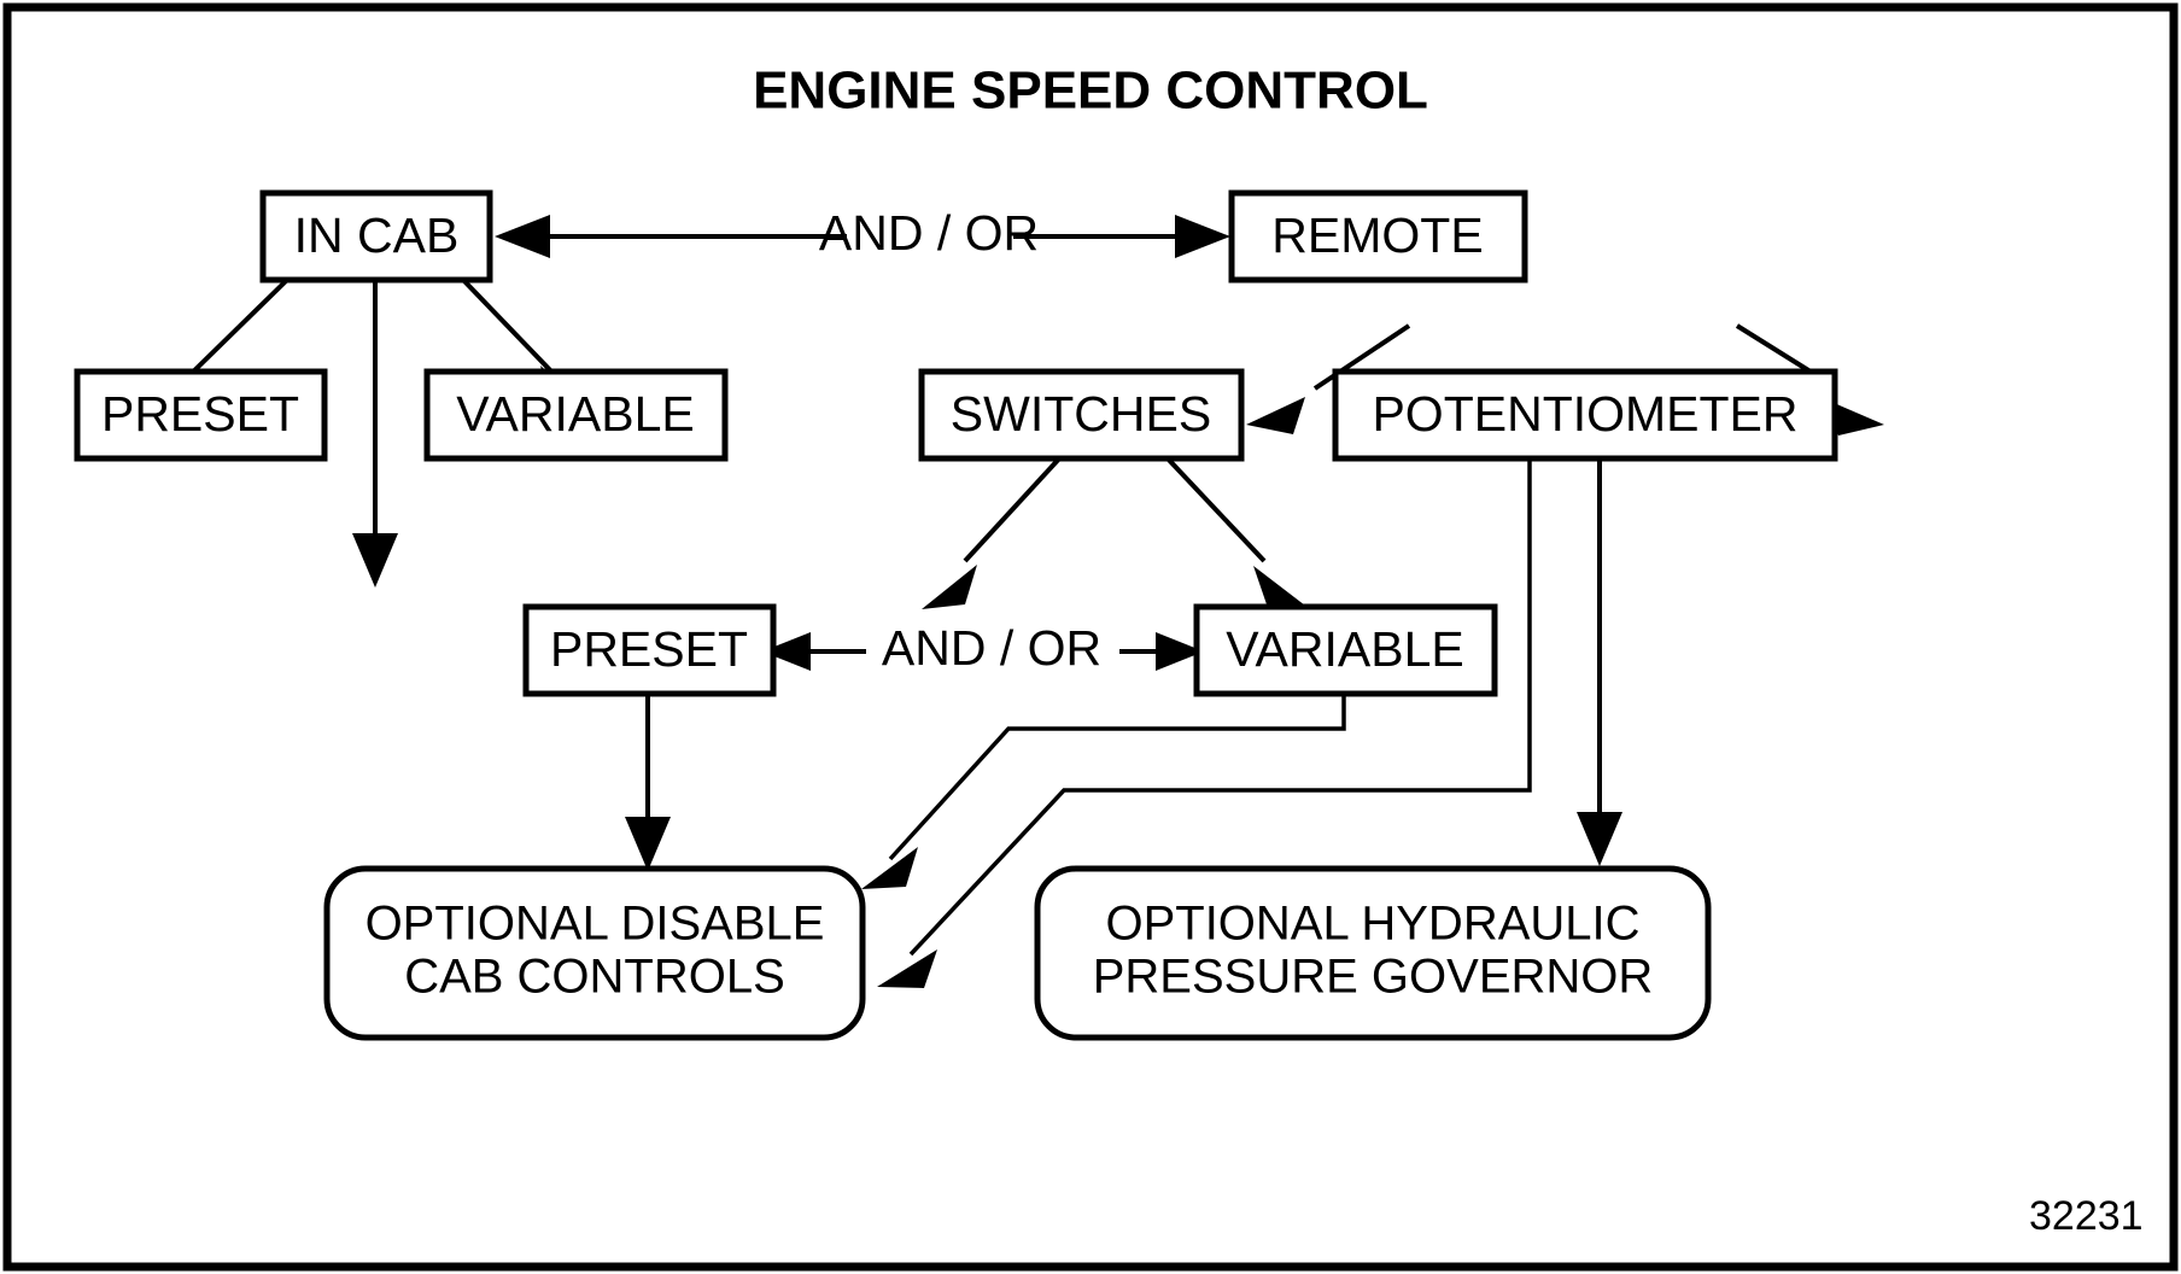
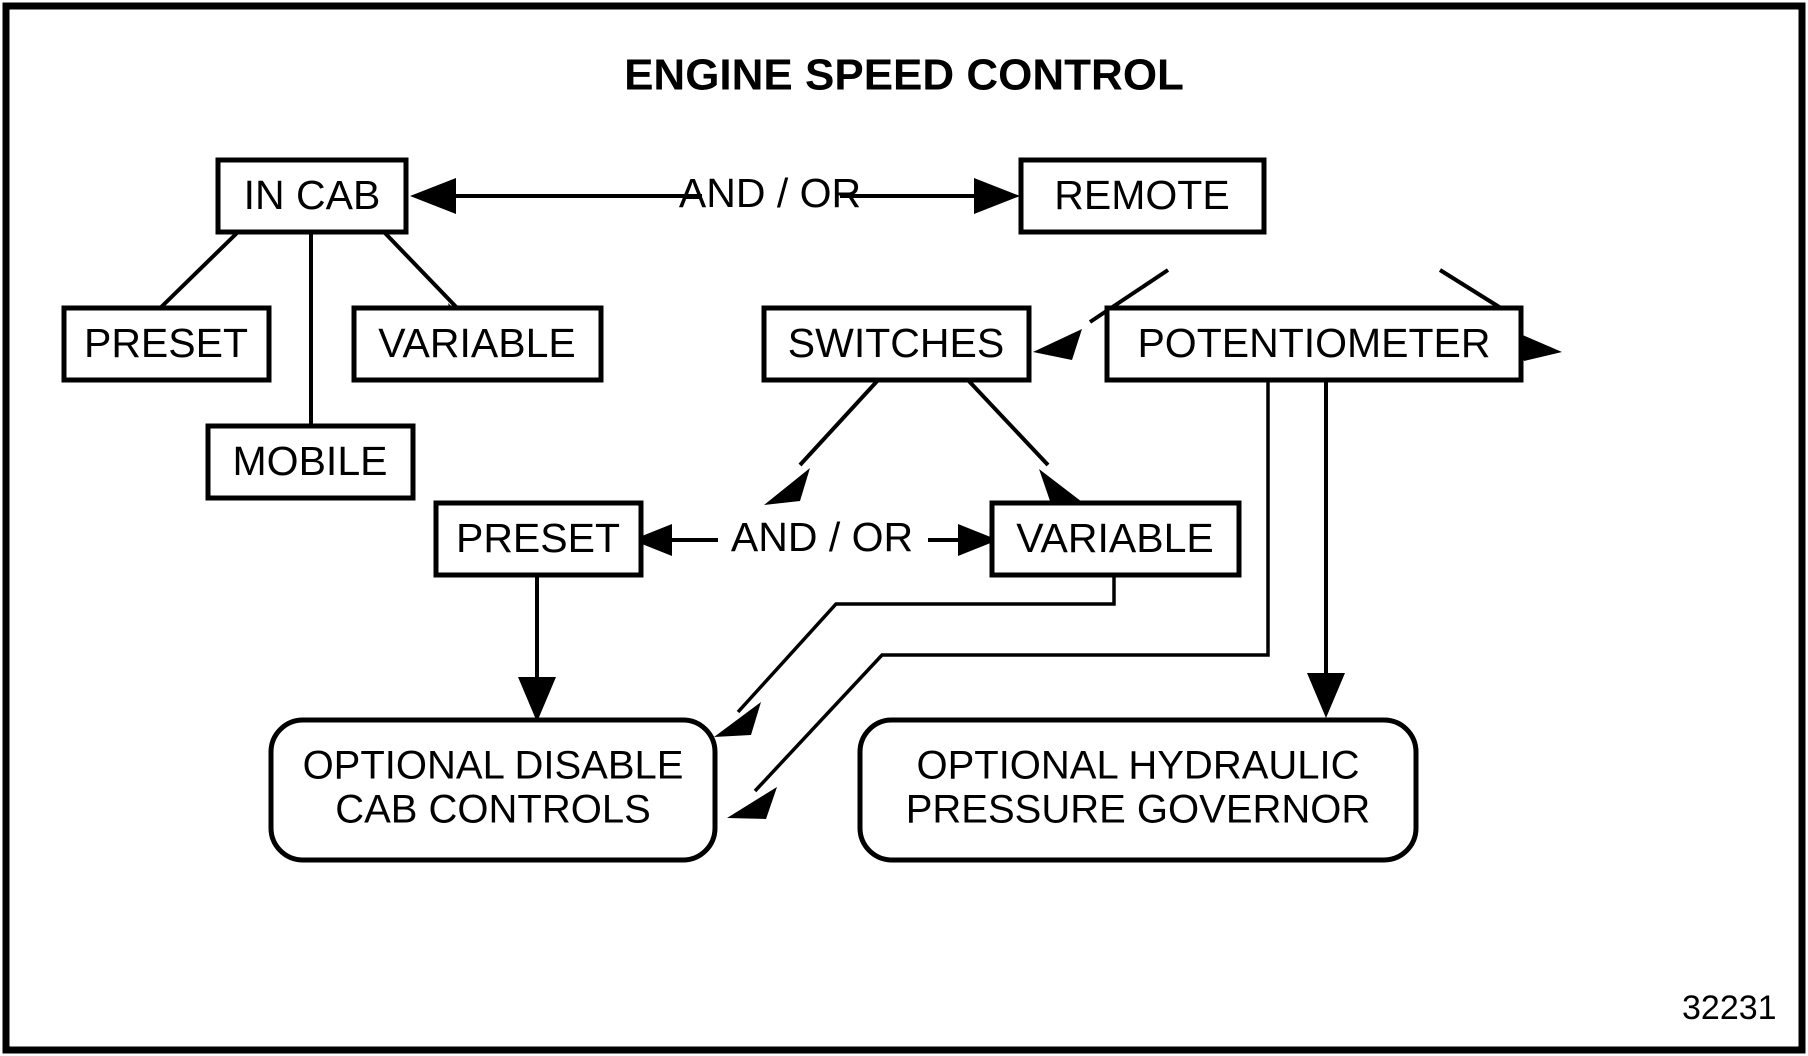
  ENGINE SPEED CONTROL
  AND / OR
  AND / OR
  IN CAB
  REMOTE
  PRESET
  VARIABLE
+ MOBILE
  SWITCHES
  POTENTIOMETER
  PRESET
  VARIABLE
  OPTIONAL DISABLE
  CAB CONTROLS
  OPTIONAL HYDRAULIC
  PRESSURE GOVERNOR
  32231
